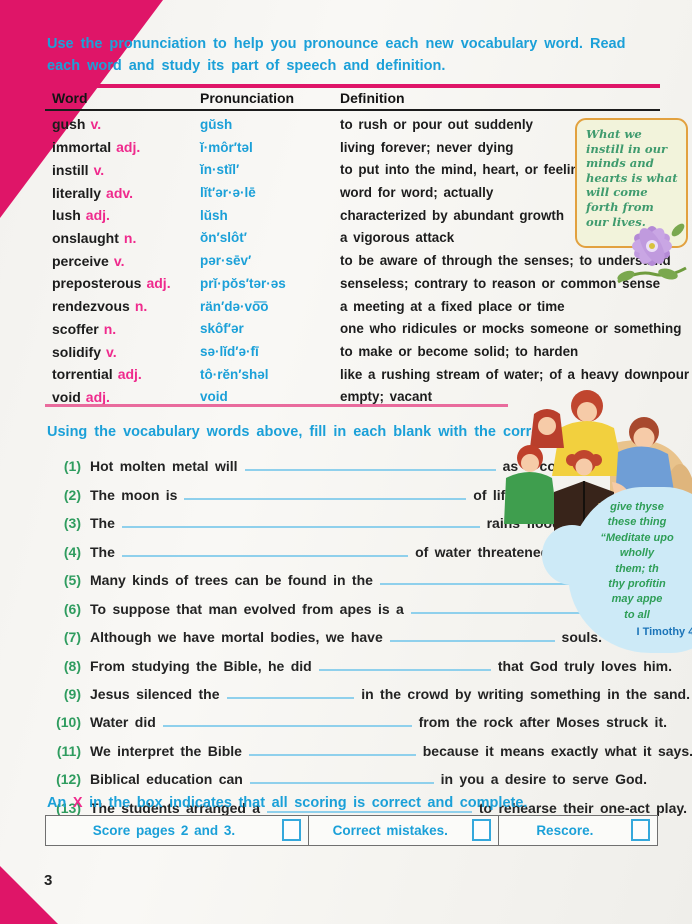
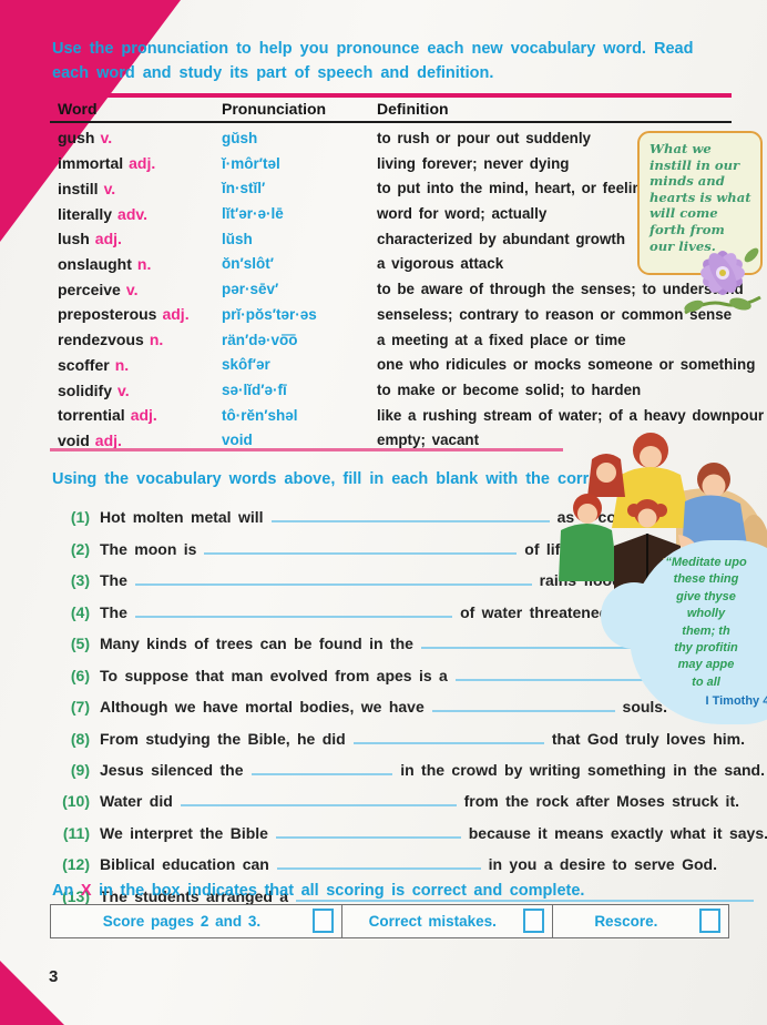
  Use the pronunciation to help you pronounce each new vocabulary word. Read each word and study its part of speech and definition.
  Word
  Pronunciation
  Definition
  gush v.
  gŭsh
  to rush or pour out suddenly
  immortal adj.
  ĭ·môr′təl
  living forever; never dying
  instill v.
  ĭn·stĭl′
  to put into the mind, heart, or feeli
  literally adv.
  lĭt′ər·ə·lē
  word for word; actually
  lush adj.
  lŭsh
  characterized by abundant growth
  onslaught n.
  ŏn′slôt′
  a vigorous attack
  perceive v.
  pər·sēv′
  to be aware of through the senses; to undersd
  preposterous adj.
  prĭ·pŏs′tər·əs
  senseless; contrary to reason or common sense
  rendezvous n.
  rän′də·vo͞o
  a meeting at a fixed place or time
  scoffer n.
  skôf′ər
  one who ridicules or mocks someone or something
  solidify v.
  sə·lĭd′ə·fī
  to make or become solid; to harden
  torrential adj.
  tô·rĕn′shəl
  like a rushing stream of water; of a heavy downpour
  void adj.
  void
  empty; vacant
  What we instill in our minds and hearts is what will come forth from our lives.
  Using the vocabulary words above, fill in each blank with the corr
  (1)
  Hot molten metal will
  (2)
  The moon is
  of lif
  (3)
  The
  (4)
  The
  (5)
  Many kinds of trees can be found in the
  (6)
  To suppose that man evolved from apes is a
  (7)
  Although we have mortal bodies, we have
  souls
  (8)
  From studying the Bible, he did
  that God truly loves him.
  (9)
  Jesus silenced the
  in the crowd by writing something in the sand.
  (10)
  Water did
  from the rock after Moses struck it.
  (11)
  We interpret the Bible
  because it means exactly what it says.
  (12)
  Biblical education can
  in you a desire to serve God.
  (13)
  The students arranged a
- to rehearse their one-act play.
- give thyse
+ “Meditate upo
  these thing
- “Meditate upo
+ give thyse
  wholly
  them; th
  thy profitin
  may appe
  to all
  I Timothy 4
  An X in the box indicates that all scoring is correct and complete.
  Score pages 2 and 3.
  Correct mistakes.
  Rescore.
  3
